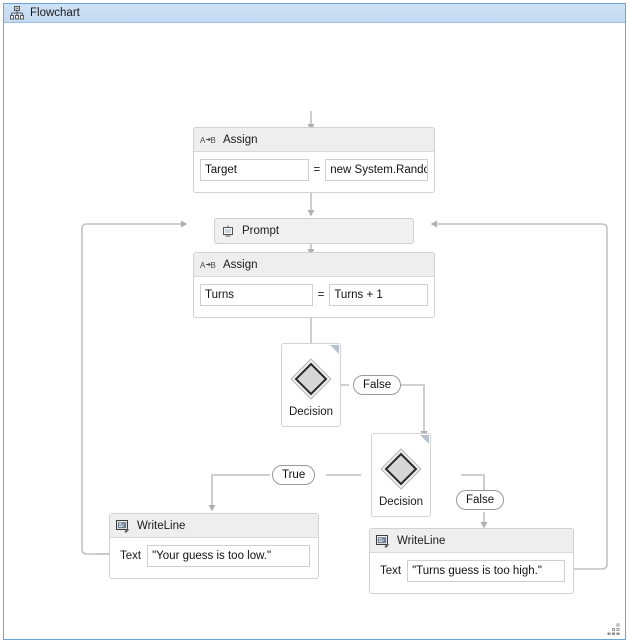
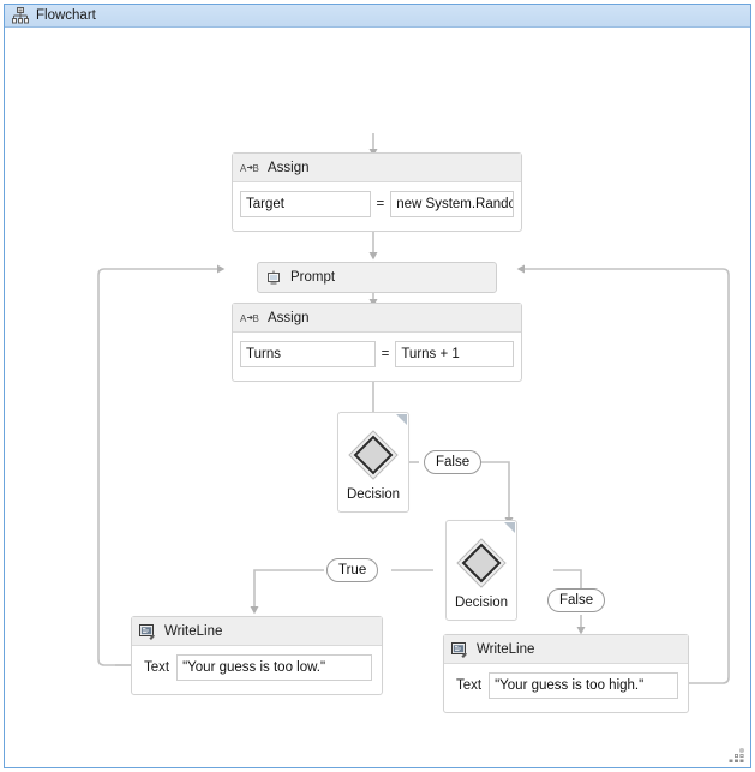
  Flowchart
  A
  B
  Assign
  Target
  =
  new System.Rando
  Prompt
  A
  B
  Assign
  Turns
  =
  Turns + 1
  Decision
  False
  Decision
  True
  False
  WriteLine
  Text
  "Your guess is too low."
  WriteLine
  Text
- "Turns guess is too high."
+ "Your guess is too high."
